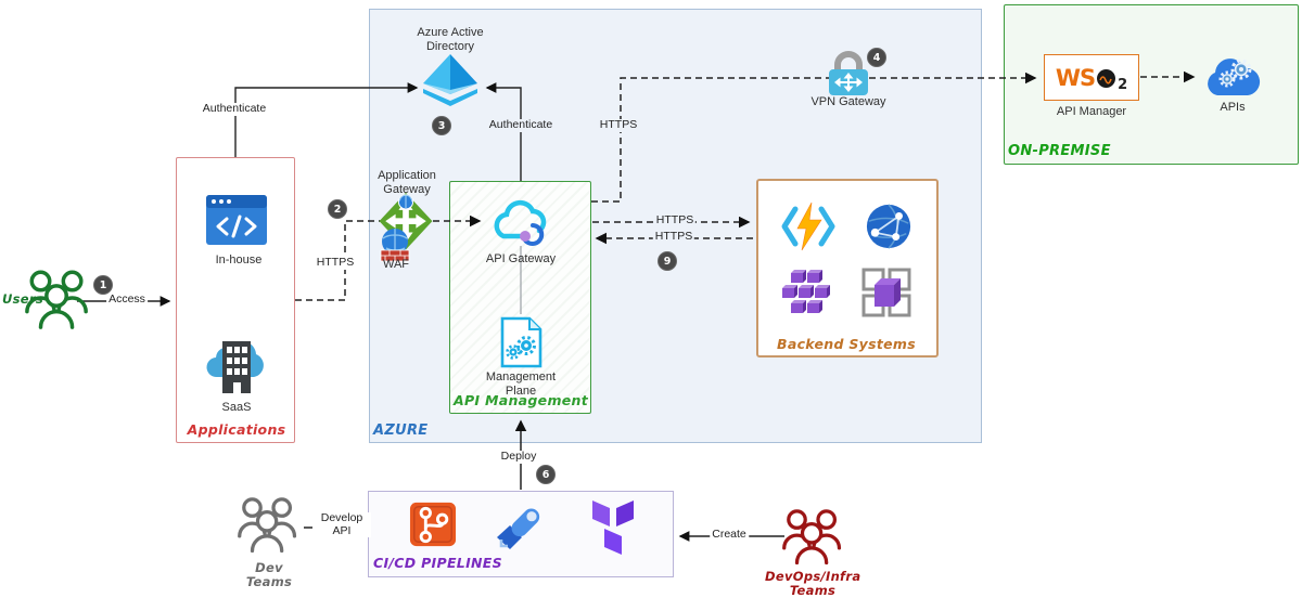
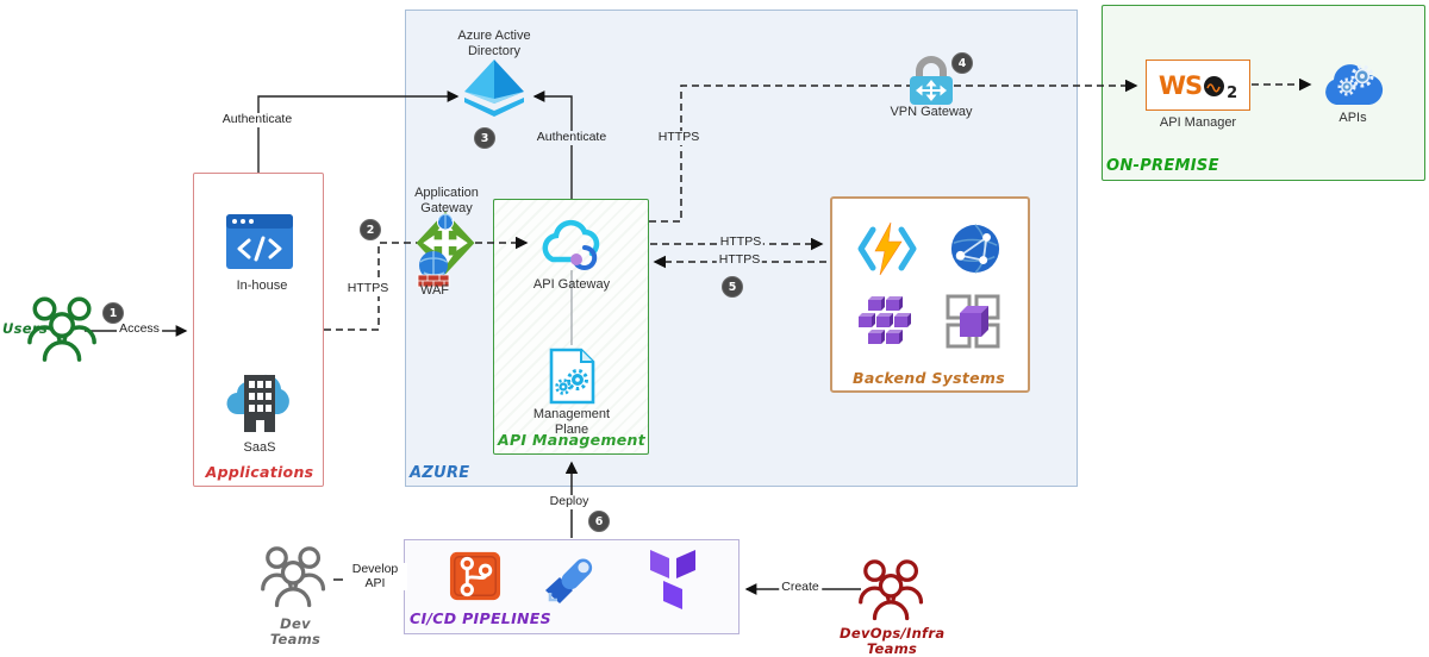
  WS
  2
  Users
  In-house
  SaaS
  Applications
  Azure Active Directory
  Application Gateway
  WAF
  API Gateway
  Management Plane
  API Management
  AZURE
  Backend Systems
  VPN Gateway
  API Manager
  APIs
  ON-PREMISE
  CI/CD PIPELINES
  Dev Teams
  DevOps/Infra Teams
  Access
  Authenticate
  Authenticate
  HTTPS
  HTTPS
  HTTPS
  HTTPS
  Deploy
  Develop API
  Create
  1
  2
  3
  4
- 9
+ 5
  6
